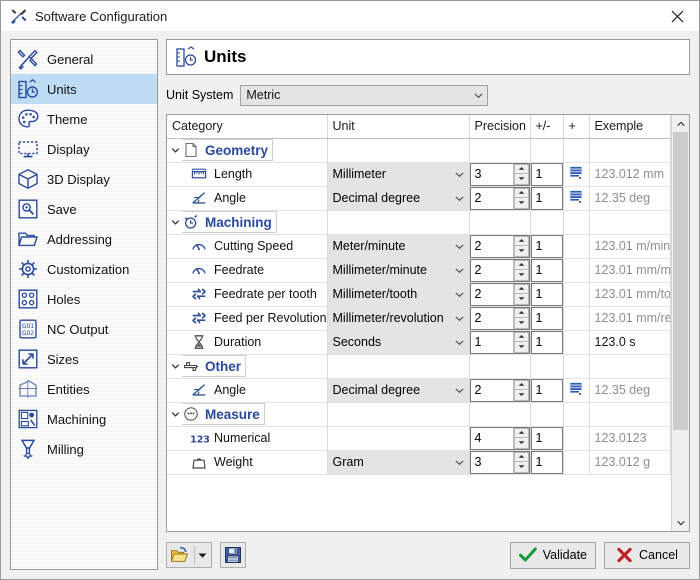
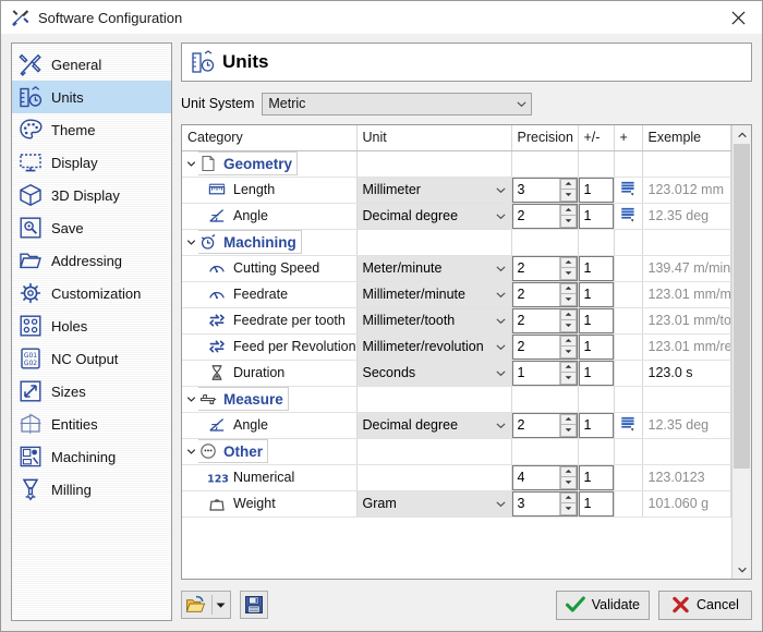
  Software Configuration
  General
  Units
  Theme
  Display
  3D Display
  Save
  Addressing
  Customization
  Holes
  NC Output
  Sizes
  Entities
  Machining
  Milling
  Units
  Unit System
  Metric
  Category	Unit	Precision	+/-	+	Exemple
  Geometry
  Length	Millimeter	3	1		123.012 mm
  Angle	Decimal degree	2	1		12.35 deg
  Machining
- Cutting Speed	Meter/minute	2	1		123.01 m/min
+ Cutting Speed	Meter/minute	2	1		139.47 m/min
  Feedrate	Millimeter/minute	2	1		123.01 mm/m
  Feedrate per tooth	Millimeter/tooth	2	1		123.01 mm/to
  Feed per Revolution	Millimeter/revolution	2	1		123.01 mm/re
  Duration	Seconds	1	1		123.0 s
- Other
+ Measure
  Angle	Decimal degree	2	1		12.35 deg
- Measure
+ Other
  123 Numerical		4	1		123.0123
- Weight	Gram	3	1		123.012 g
+ Weight	Gram	3	1		101.060 g
  Validate
  Cancel
